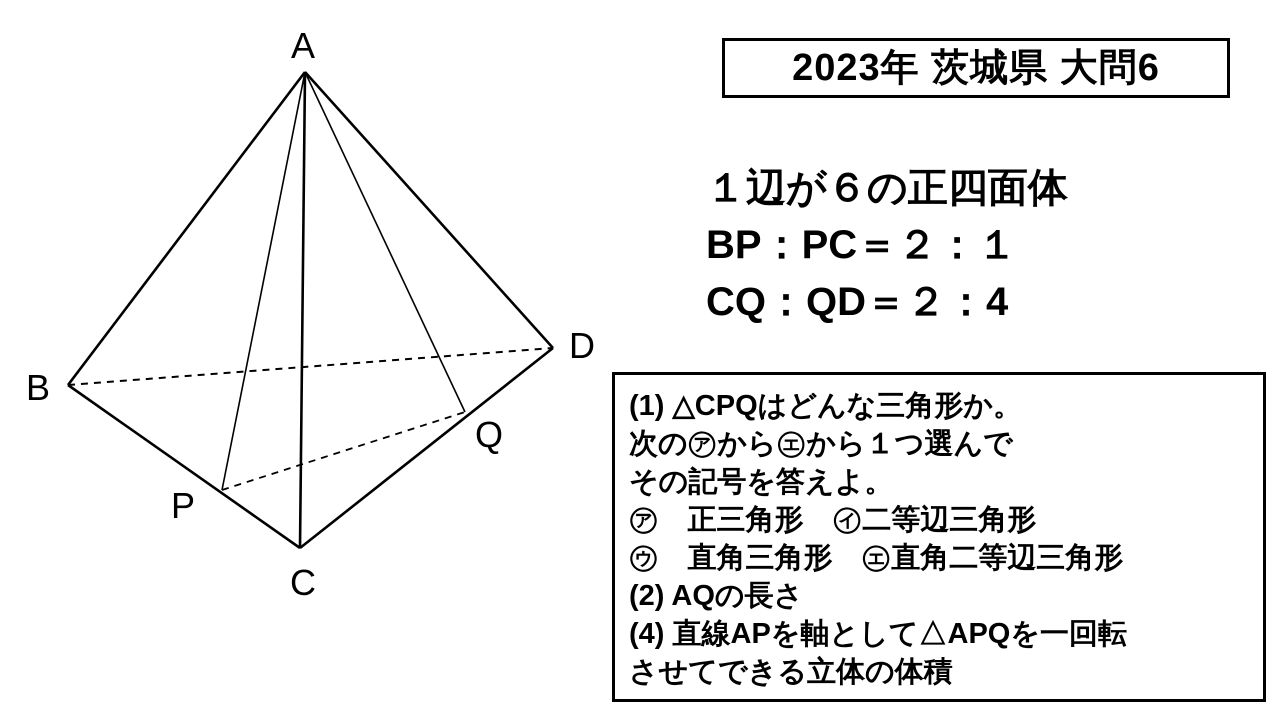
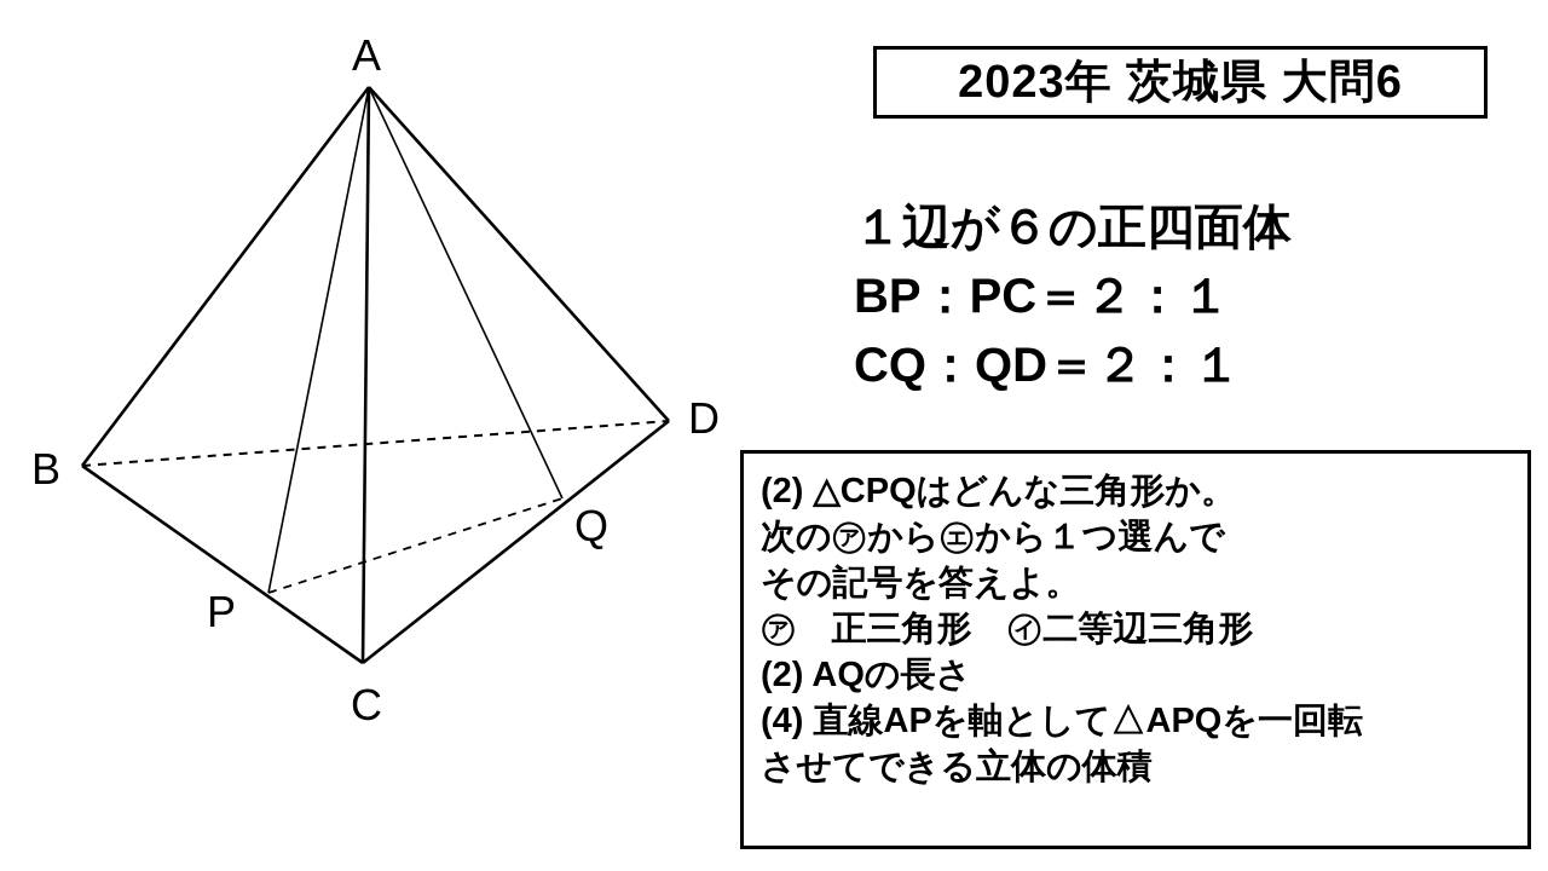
  A
  B
  C
  D
  P
  Q
  2023年 茨城県 大問6
  １辺が６の正四面体
  BP：PC＝２：１
- CQ：QD＝２：4
+ CQ：QD＝２：１
- (1) △CPQはどんな三角形か。
+ (2) △CPQはどんな三角形か。
  次の㋐から㋓から１つ選んで
  その記号を答えよ。
  ㋐ 正三角形 ㋑二等辺三角形
- ㋒ 直角三角形 ㋓直角二等辺三角形
  (2) AQの長さ
  (4) 直線APを軸として△APQを一回転
  させてできる立体の体積
